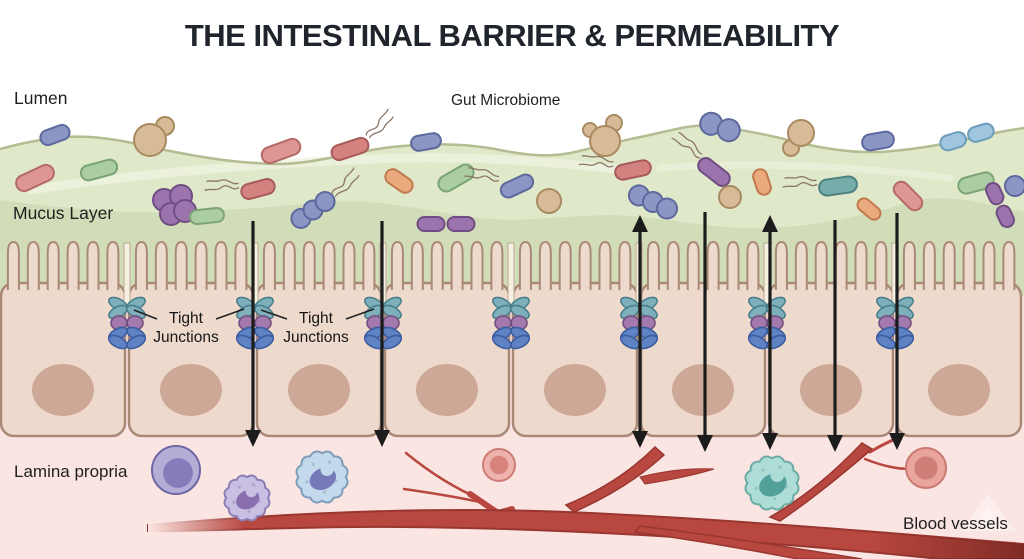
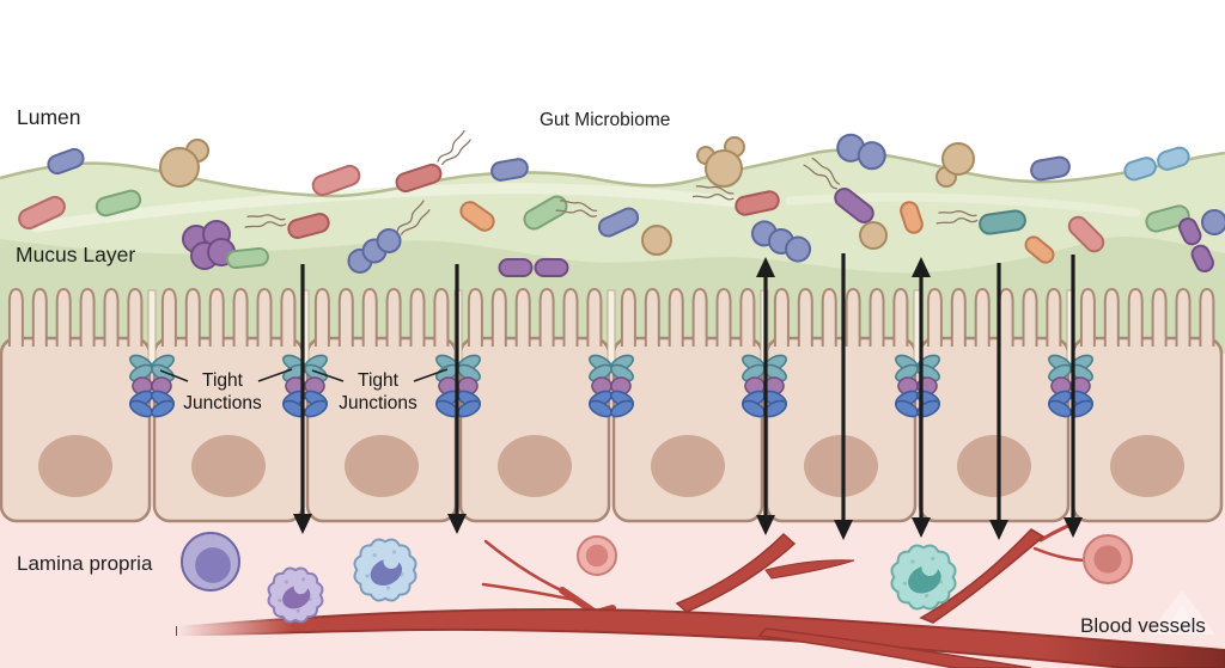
- THE INTESTINAL BARRIER & PERMEABILITY
  Lumen
  Gut Microbiome
  Mucus Layer
  Tight
  Junctions
  Tight
  Junctions
  Lamina propria
  Blood vessels
